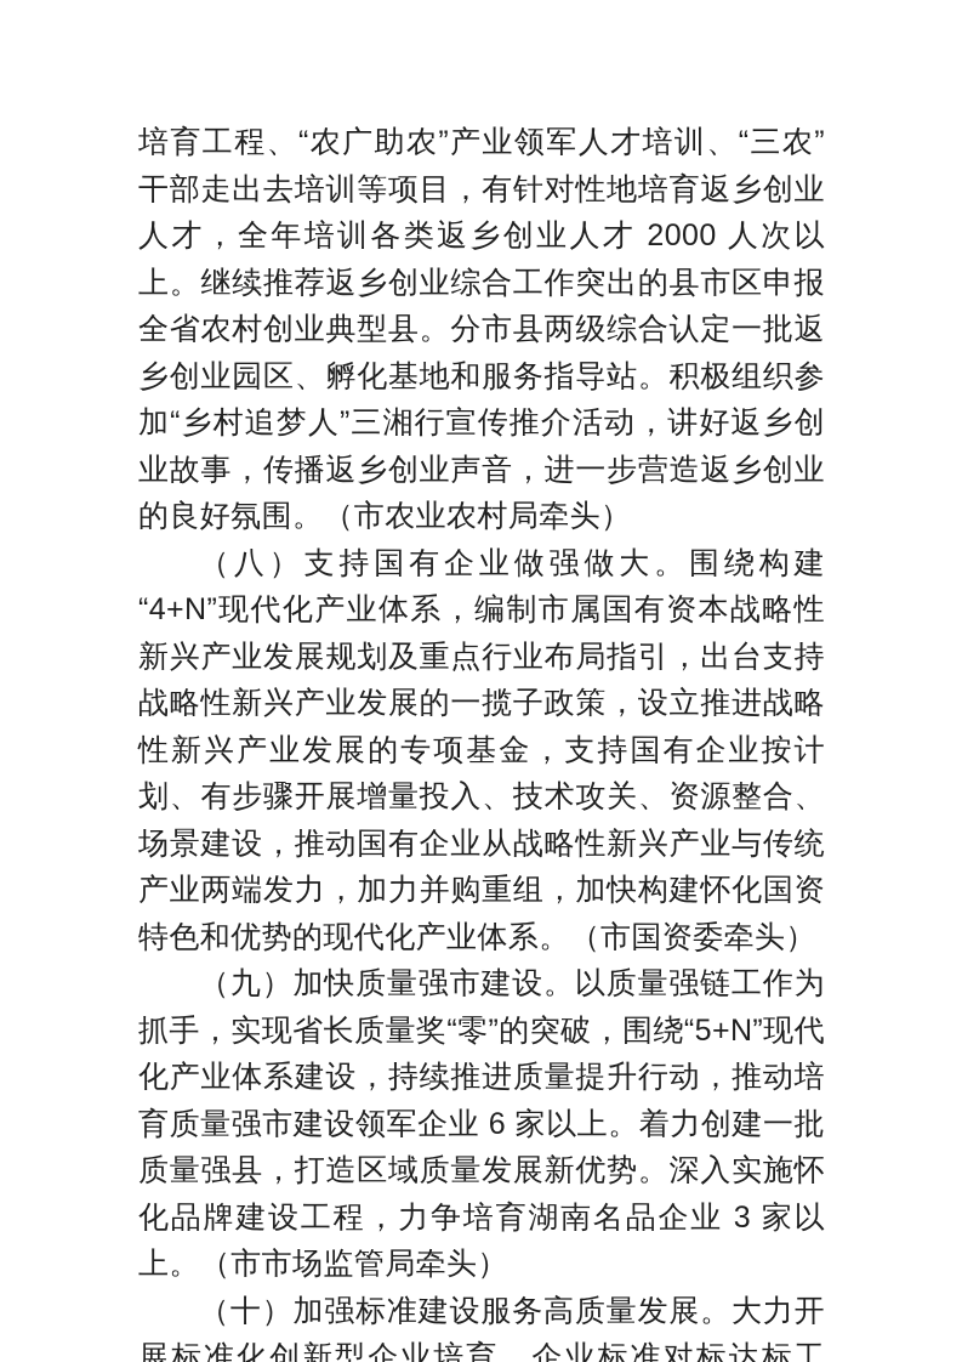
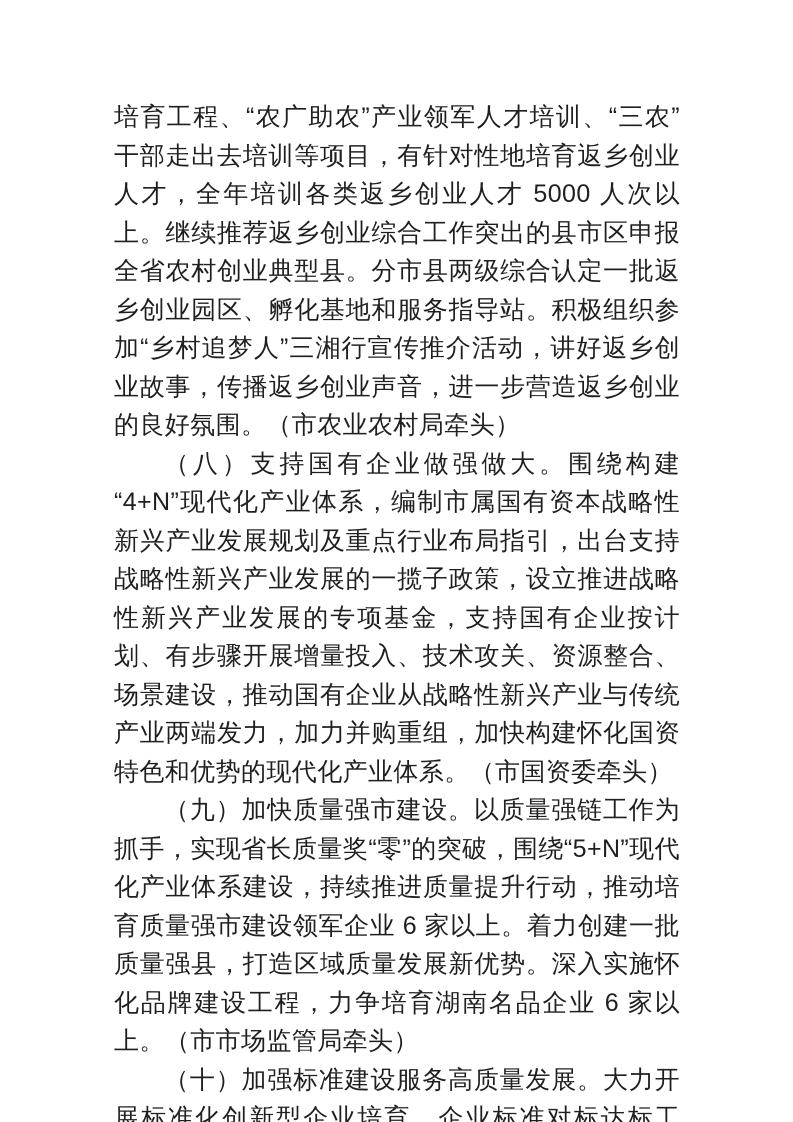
- 培育工程、“农广助农”产业领军人才培训、“三农”干部走出去培训等项目，有针对性地培育返乡创业人才，全年培训各类返乡创业人才 2000 人次以上。继续推荐返乡创业综合工作突出的县市区申报全省农村创业典型县。分市县两级综合认定一批返乡创业园区、孵化基地和服务指导站。积极组织参加“乡村追梦人”三湘行宣传推介活动，讲好返乡创业故事，传播返乡创业声音，进一步营造返乡创业的良好氛围。（市农业农村局牵头）
+ 培育工程、“农广助农”产业领军人才培训、“三农”干部走出去培训等项目，有针对性地培育返乡创业人才，全年培训各类返乡创业人才 5000 人次以上。继续推荐返乡创业综合工作突出的县市区申报全省农村创业典型县。分市县两级综合认定一批返乡创业园区、孵化基地和服务指导站。积极组织参加“乡村追梦人”三湘行宣传推介活动，讲好返乡创业故事，传播返乡创业声音，进一步营造返乡创业的良好氛围。（市农业农村局牵头）
  （八）支持国有企业做强做大。围绕构建“4+N”现代化产业体系，编制市属国有资本战略性新兴产业发展规划及重点行业布局指引，出台支持战略性新兴产业发展的一揽子政策，设立推进战略性新兴产业发展的专项基金，支持国有企业按计划、有步骤开展增量投入、技术攻关、资源整合、场景建设，推动国有企业从战略性新兴产业与传统产业两端发力，加力并购重组，加快构建怀化国资特色和优势的现代化产业体系。（市国资委牵头）
- （九）加快质量强市建设。以质量强链工作为抓手，实现省长质量奖“零”的突破，围绕“5+N”现代化产业体系建设，持续推进质量提升行动，推动培育质量强市建设领军企业 6 家以上。着力创建一批质量强县，打造区域质量发展新优势。深入实施怀化品牌建设工程，力争培育湖南名品企业 3 家以上。（市市场监管局牵头）
+ （九）加快质量强市建设。以质量强链工作为抓手，实现省长质量奖“零”的突破，围绕“5+N”现代化产业体系建设，持续推进质量提升行动，推动培育质量强市建设领军企业 6 家以上。着力创建一批质量强县，打造区域质量发展新优势。深入实施怀化品牌建设工程，力争培育湖南名品企业 6 家以上。（市市场监管局牵头）
  （十）加强标准建设服务高质量发展。大力开展标准化创新型企业培育、企业标准对标达标工
